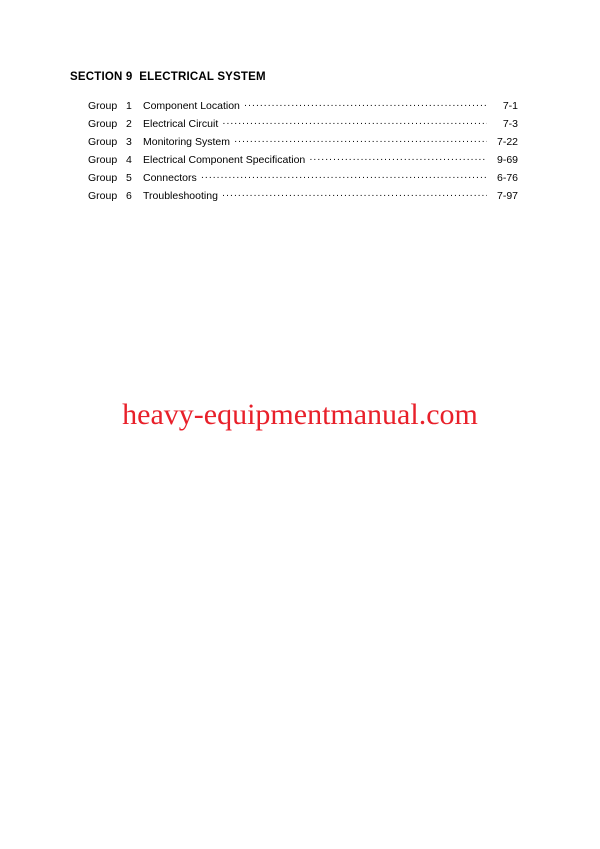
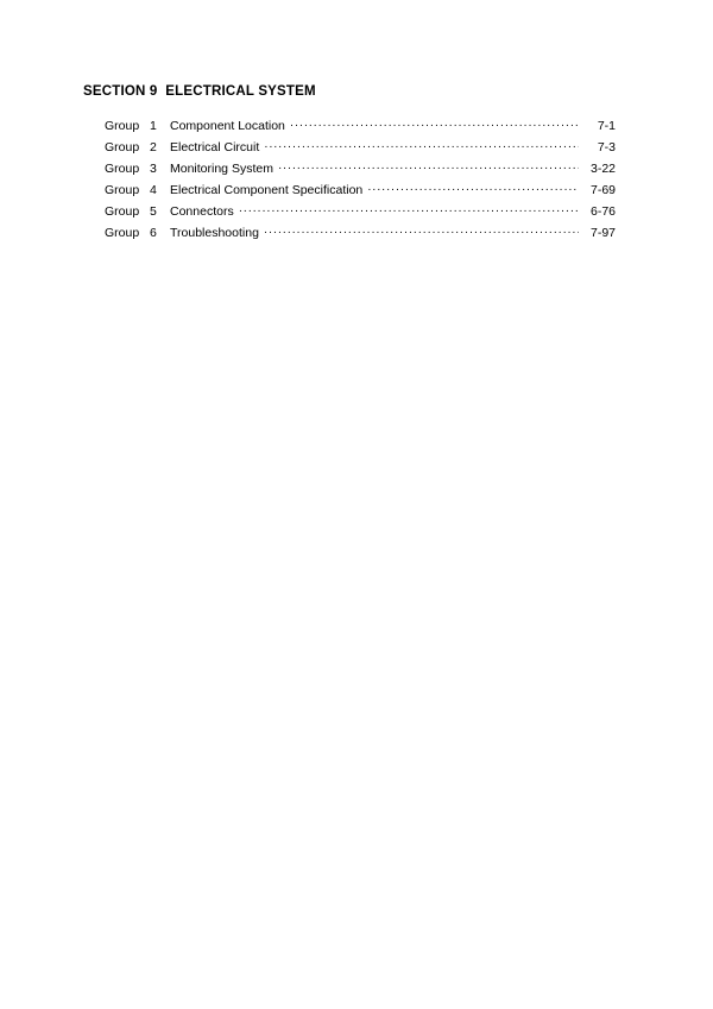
  SECTION 9 ELECTRICAL SYSTEM
  Group
  1
  Component Location
  7-1
  Group
  2
  Electrical Circuit
  7-3
  Group
  3
  Monitoring System
- 7-22
+ 3-22
  Group
  4
  Electrical Component Specification
  ·············································
- 9-69
+ 7-69
  Group
  5
  Connectors
  6-76
  Group
  6
  Troubleshooting
  ···································································
  7-97
- heavy-equipmentmanual.com
